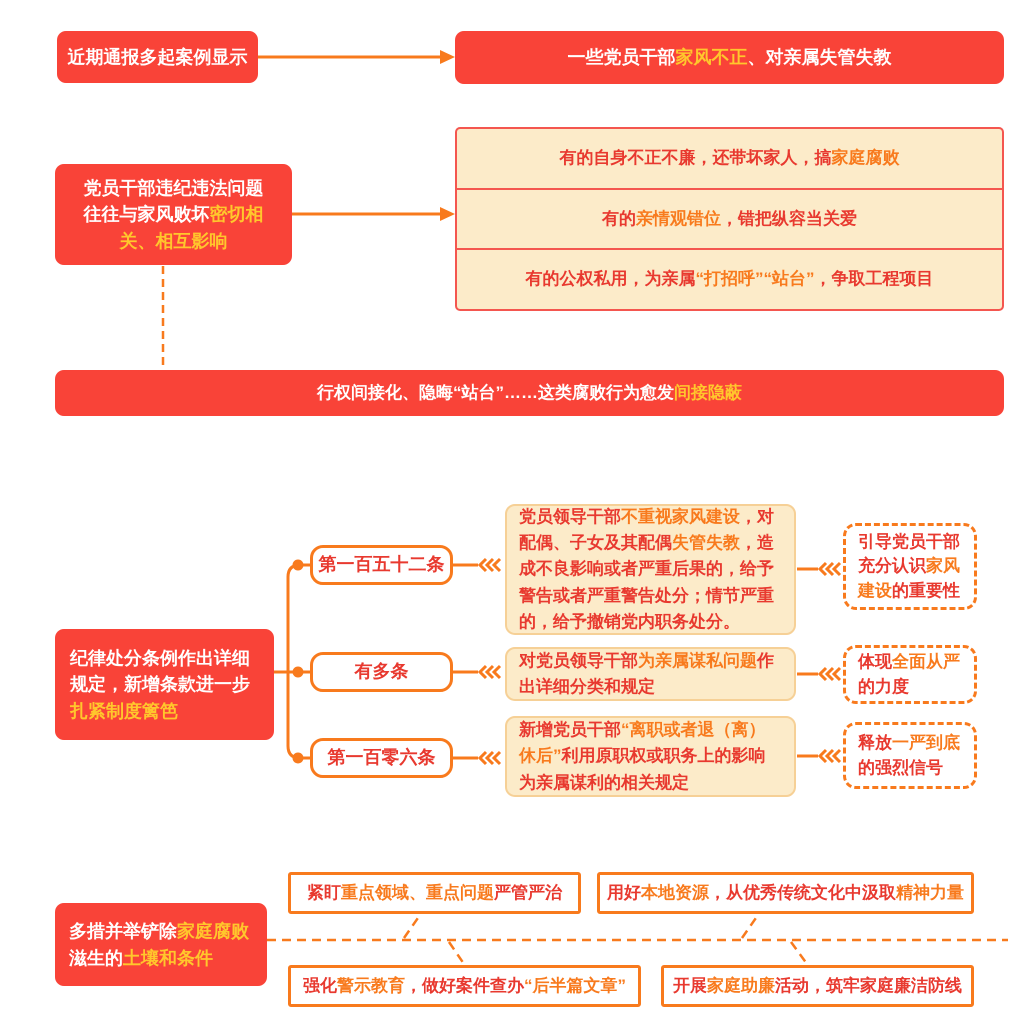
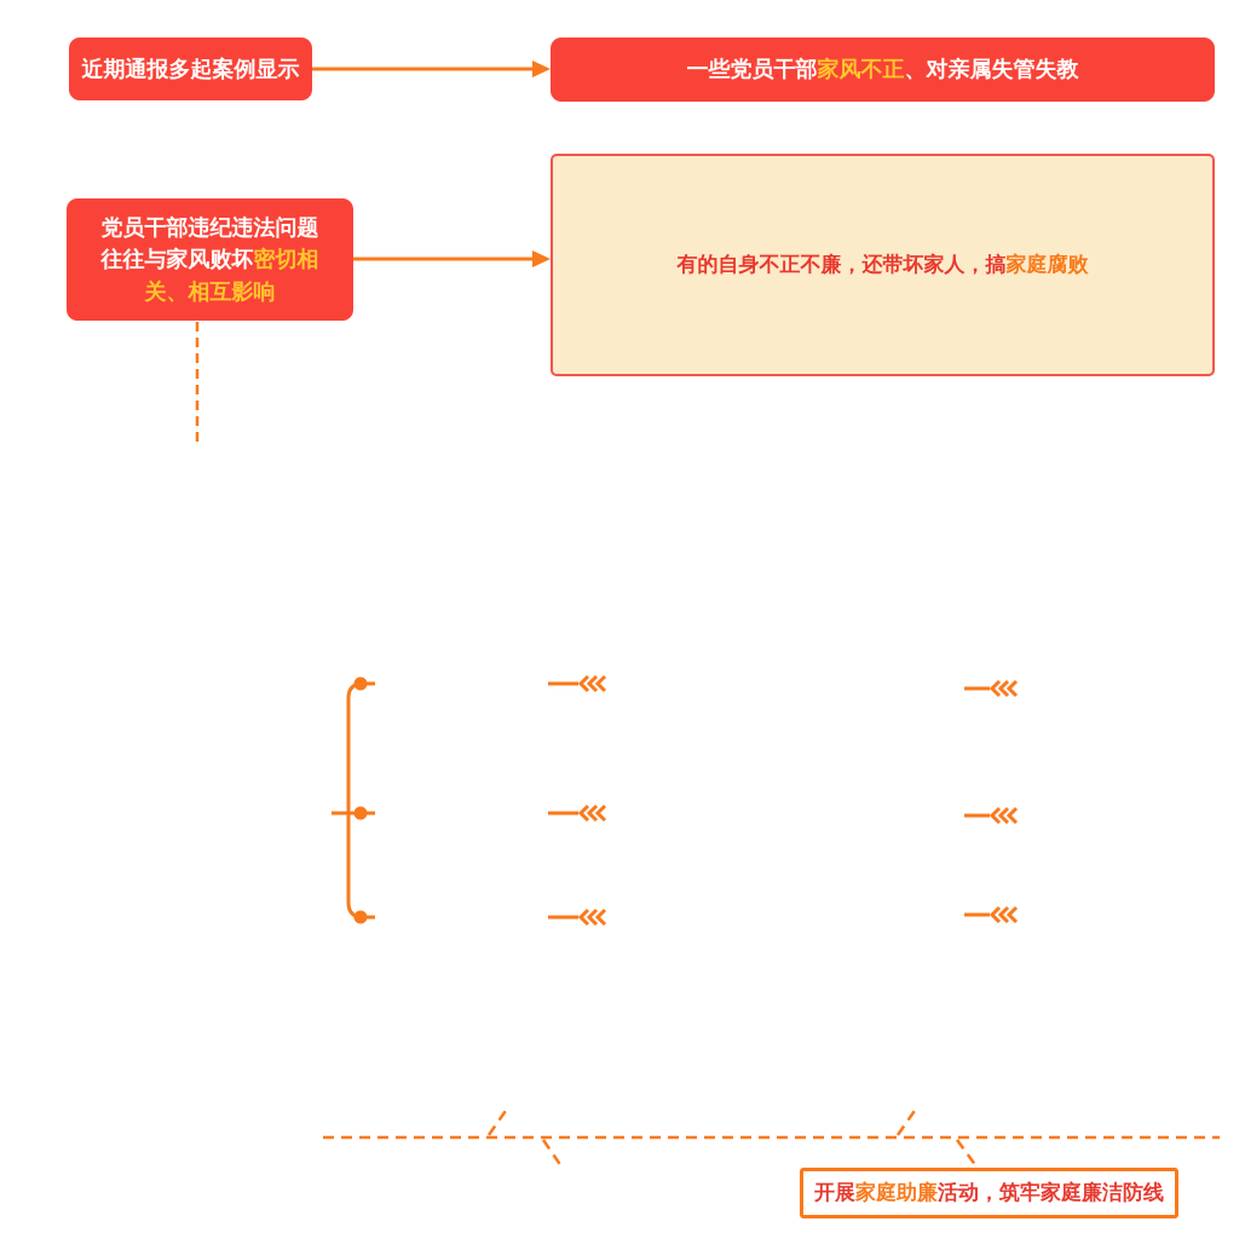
  近期通报多起案例显示
  一些党员干部家风不正、对亲属失管失教
  党员干部违纪违法问题往往与家风败坏密切相关、相互影响
  有的自身不正不廉，还带坏家人，搞家庭腐败
- 有的亲情观错位，错把纵容当关爱
- 有的公权私用，为亲属“打招呼”“站台”，争取工程项目
- 行权间接化、隐晦“站台”……这类腐败行为愈发间接隐蔽
- 纪律处分条例作出详细规定，新增条款进一步扎紧制度篱笆
- 第一百五十二条
- 有多条
- 第一百零六条
- 党员领导干部不重视家风建设，对配偶、子女及其配偶失管失教，造成不良影响或者严重后果的，给予警告或者严重警告处分；情节严重的，给予撤销党内职务处分。
- 对党员领导干部为亲属谋私问题作出详细分类和规定
- 新增党员干部“离职或者退（离）休后”利用原职权或职务上的影响为亲属谋利的相关规定
- 引导党员干部充分认识家风建设的重要性
- 体现全面从严的力度
- 释放一严到底的强烈信号
- 多措并举铲除家庭腐败滋生的土壤和条件
- 紧盯重点领域、重点问题严管严治
- 用好本地资源，从优秀传统文化中汲取精神力量
- 强化警示教育，做好案件查办“后半篇文章”
  开展家庭助廉活动，筑牢家庭廉洁防线
